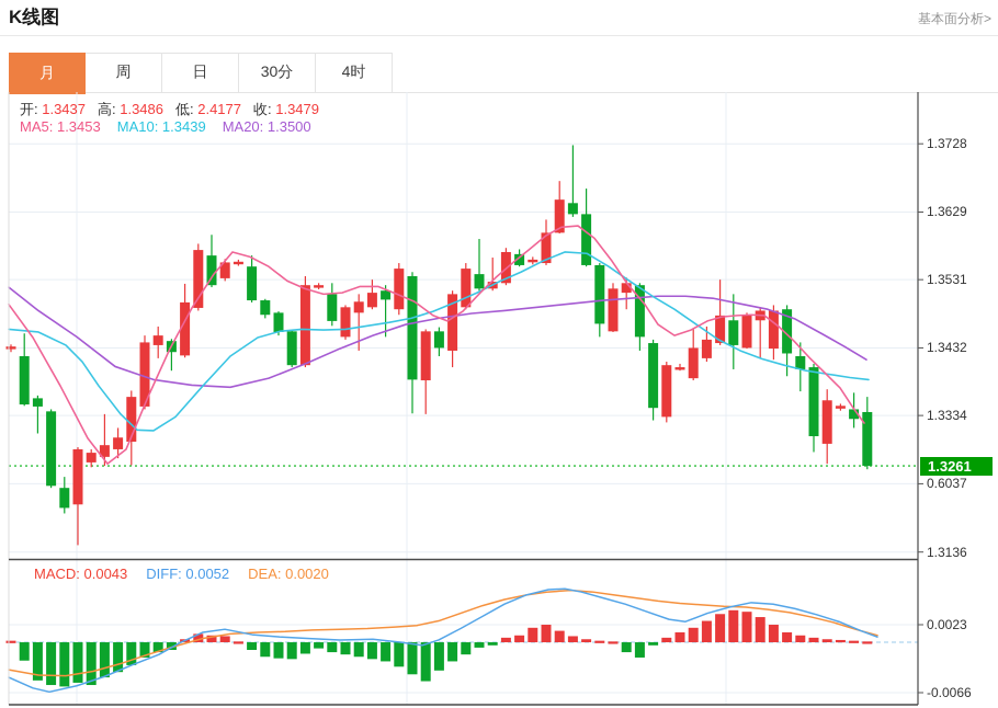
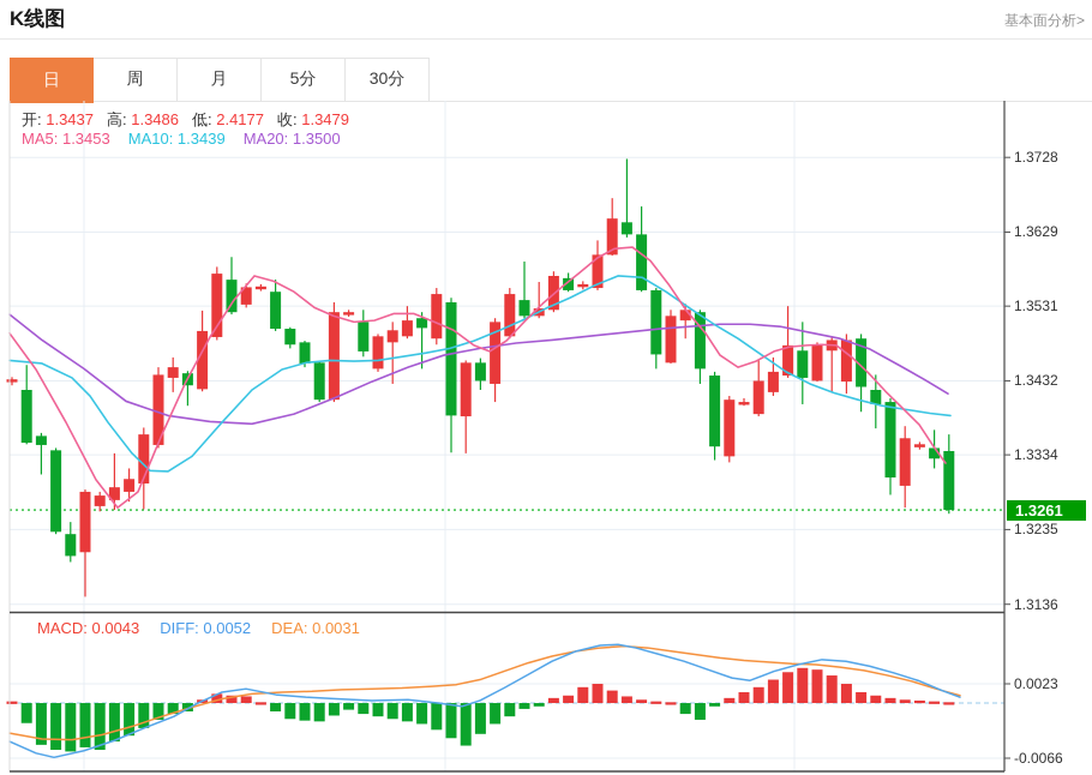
  K线图
  基本面分析>
- 月
+ 日
  周
- 日
+ 月
+ 5分
  30分
- 4时
  开: 1.3437 高: 1.3486 低: 2.4177 收: 1.3479
  MA5: 1.3453 MA10: 1.3439 MA20: 1.3500
- MACD: 0.0043 DIFF: 0.0052 DEA: 0.0020
+ MACD: 0.0043 DIFF: 0.0052 DEA: 0.0031
  1.3728
  1.3629
  1.3531
  1.3432
  1.3334
- 0.6037
+ 1.3235
  1.3136
  0.0023
  -0.0066
  1.3261
